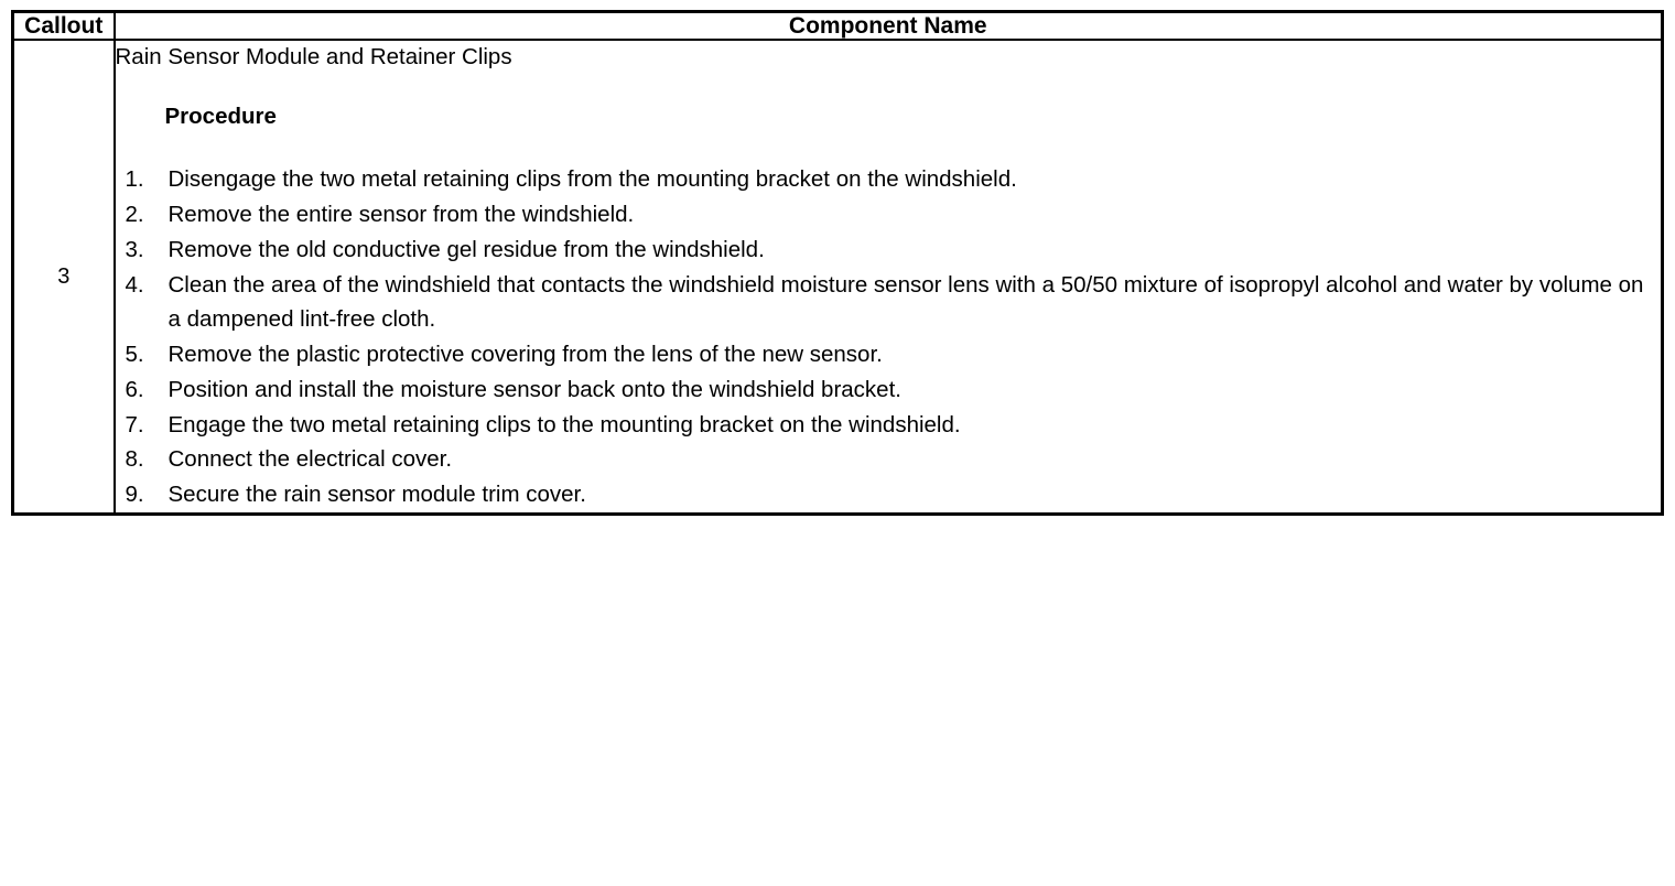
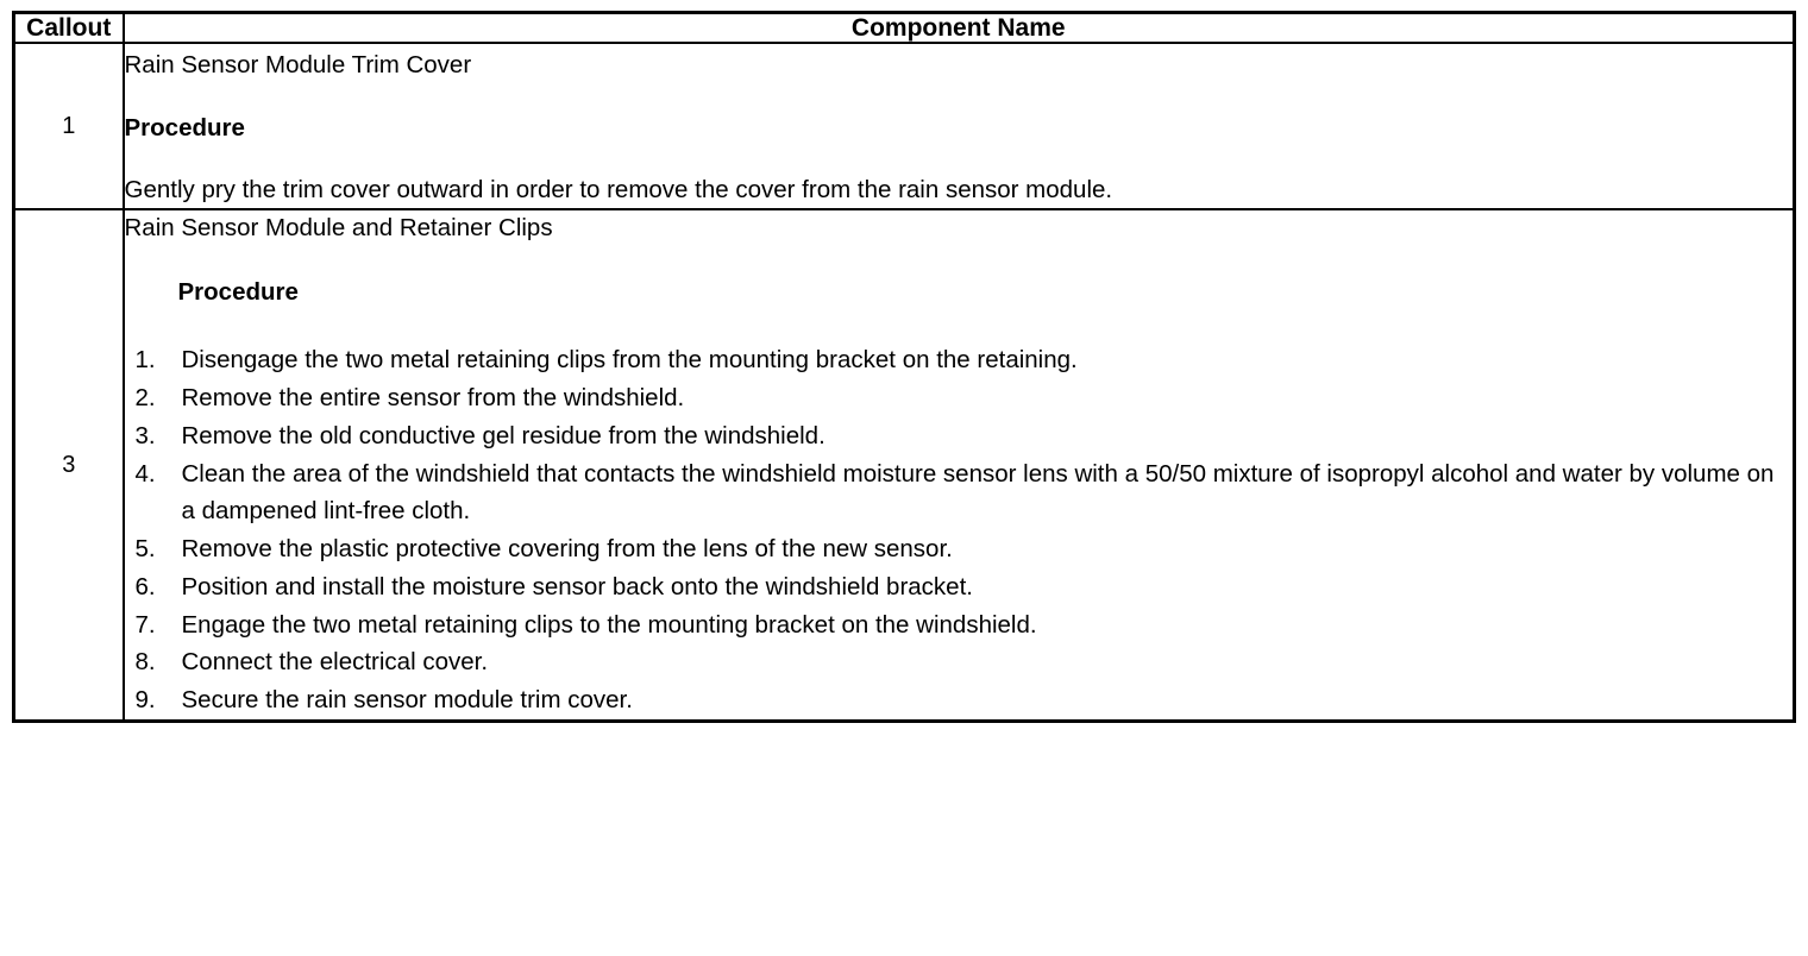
  Callout	Component Name
+ 1	Rain Sensor Module Trim Cover Procedure Gently pry the trim cover outward in order to remove the cover from the rain sensor module.
- 3	Rain Sensor Module and Retainer Clips Procedure 1. Disengage the two metal retaining clips from the mounting bracket on the windshield. 2. Remove the entire sensor from the windshield. 3. Remove the old conductive gel residue from the windshield. 4. Clean the area of the windshield that contacts the windshield moisture sensor lens with a 50/50 mixture of isopropyl alcohol and water by volume on a dampened lint-free cloth. 5. Remove the plastic protective covering from the lens of the new sensor. 6. Position and install the moisture sensor back onto the windshield bracket. 7. Engage the two metal retaining clips to the mounting bracket on the windshield. 8. Connect the electrical cover. 9. Secure the rain sensor module trim cover.
+ 3	Rain Sensor Module and Retainer Clips Procedure 1. Disengage the two metal retaining clips from the mounting bracket on the retaining. 2. Remove the entire sensor from the windshield. 3. Remove the old conductive gel residue from the windshield. 4. Clean the area of the windshield that contacts the windshield moisture sensor lens with a 50/50 mixture of isopropyl alcohol and water by volume on a dampened lint-free cloth. 5. Remove the plastic protective covering from the lens of the new sensor. 6. Position and install the moisture sensor back onto the windshield bracket. 7. Engage the two metal retaining clips to the mounting bracket on the windshield. 8. Connect the electrical cover. 9. Secure the rain sensor module trim cover.
